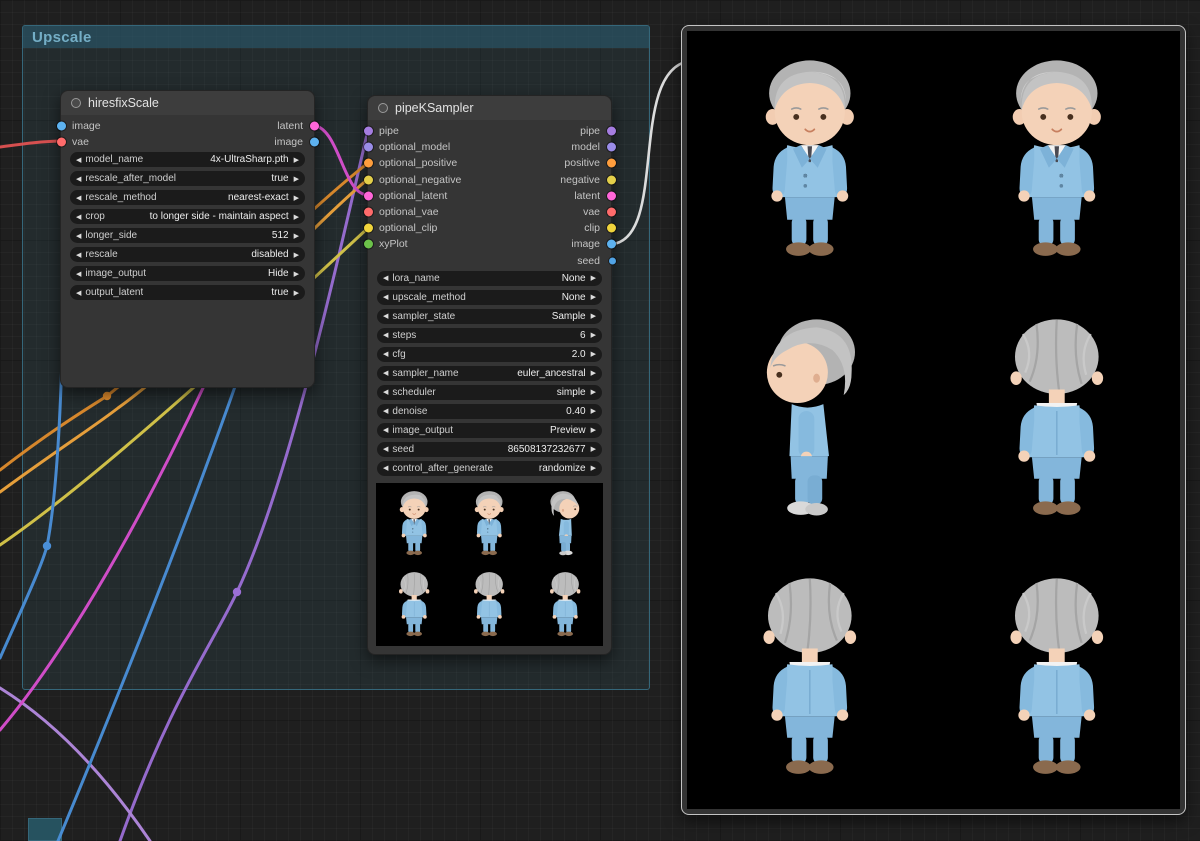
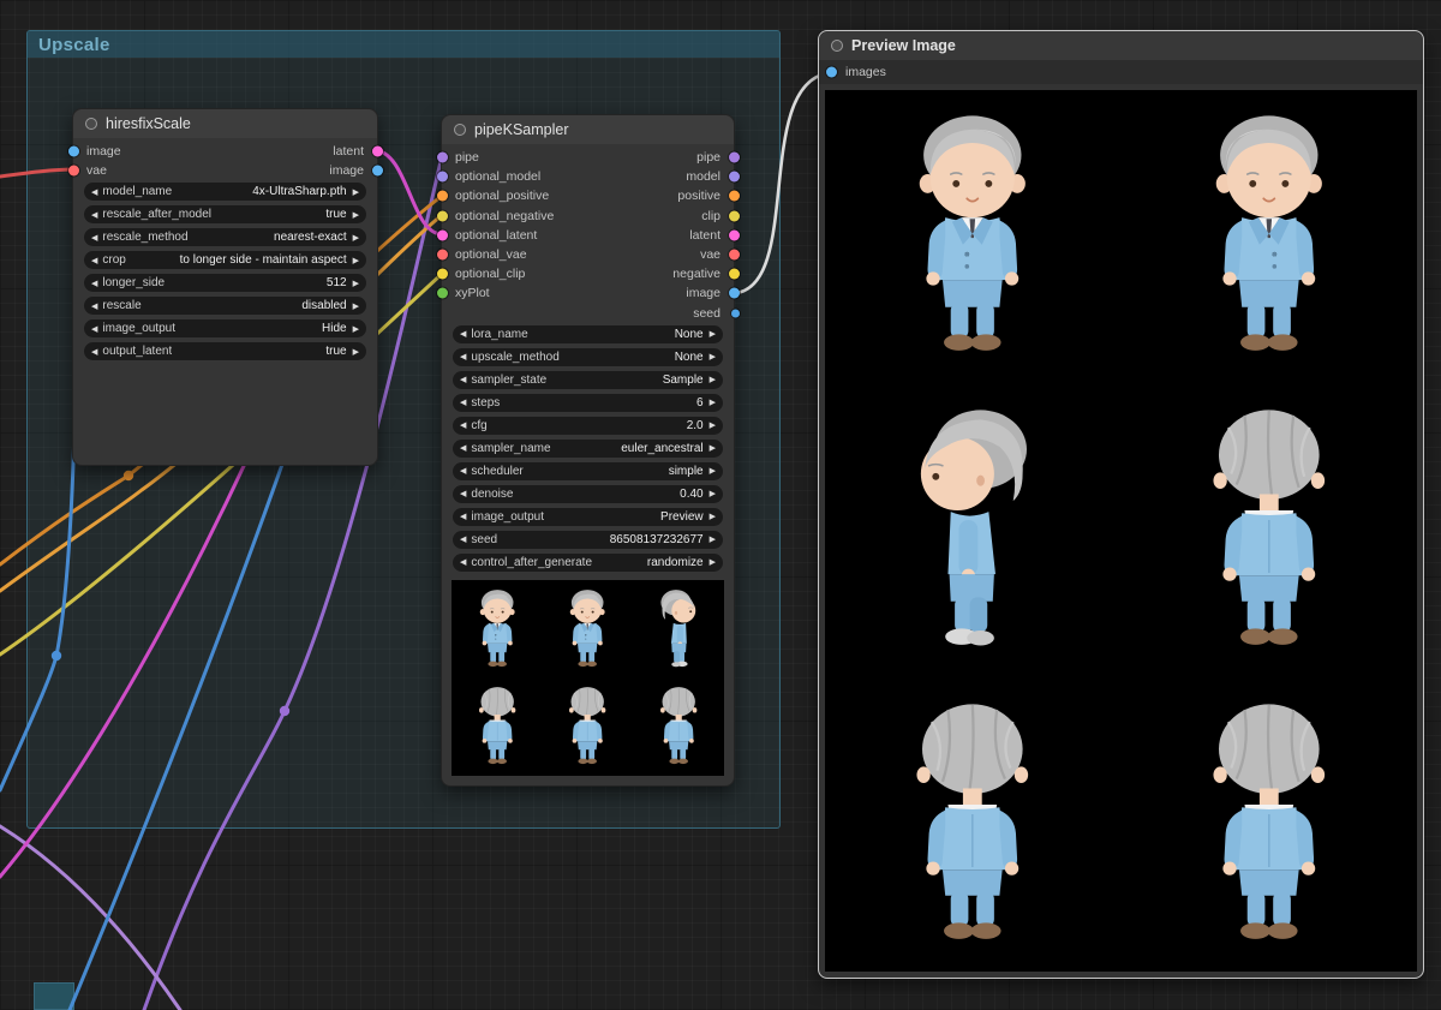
  Upscale
  hiresfixScale
  image
  latent
  vae
  image
  model_name
  4x-UltraSharp.pth
  rescale_after_model
  true
  rescale_method
  nearest-exact
  crop
  to longer side - maintain aspect
  longer_side
  512
  rescale
  disabled
  image_output
  Hide
  output_latent
  true
  pipeKSampler
  pipe
  pipe
  optional_model
  model
  optional_positive
  positive
  optional_negative
- negative
+ clip
  optional_latent
  latent
  optional_vae
  vae
  optional_clip
- clip
+ negative
  xyPlot
  image
  seed
  lora_name
  None
  upscale_method
  None
  sampler_state
  Sample
  steps
  6
  cfg
  2.0
  sampler_name
  euler_ancestral
  scheduler
  simple
  denoise
  0.40
  image_output
  Preview
  seed
  86508137232677
  control_after_generate
  randomize
+ Preview Image
+ images
